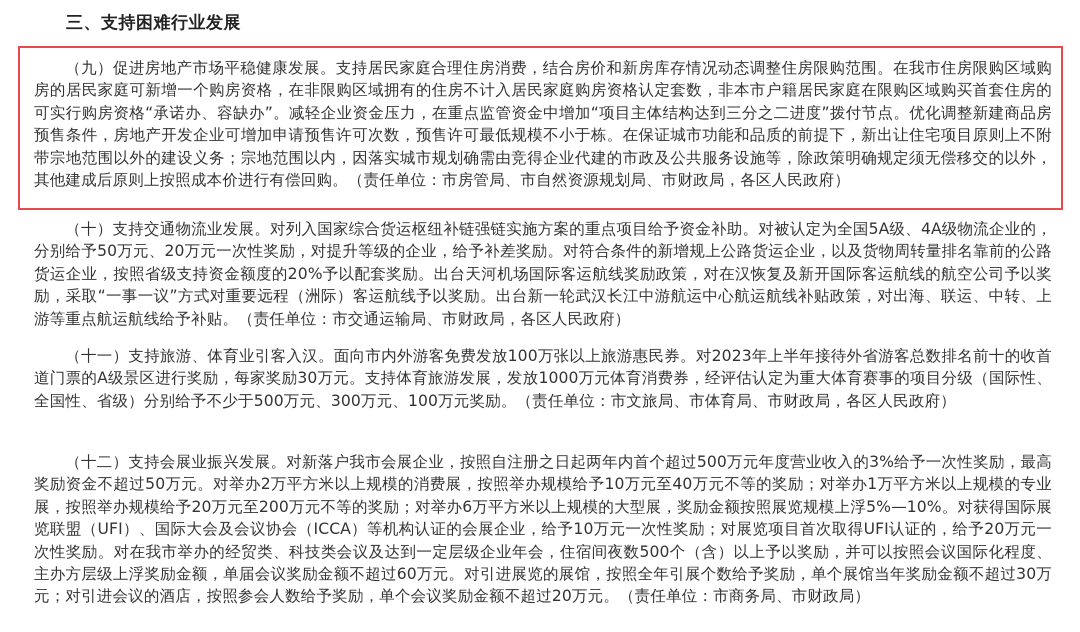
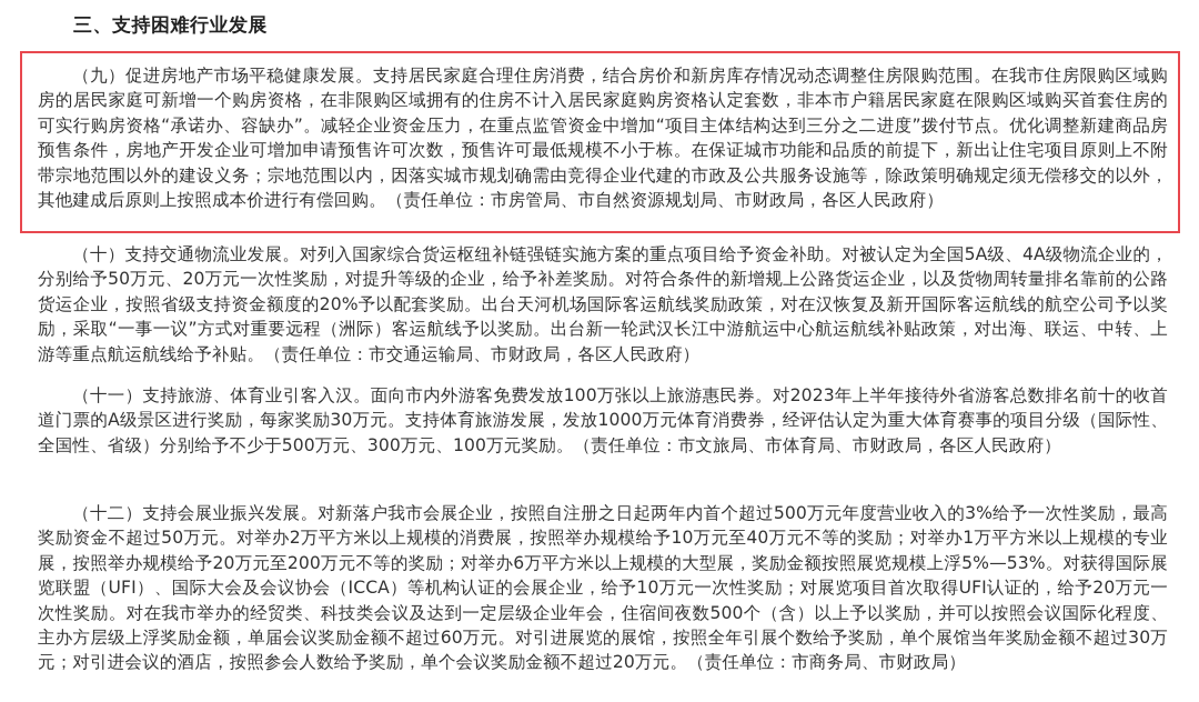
  三、支持困难行业发展
  （九）促进房地产市场平稳健康发展。支持居民家庭合理住房消费，结合房价和新房库存情况动态调整住房限购范围。在我市住房限购区域购房的居民家庭可新增一个购房资格，在非限购区域拥有的住房不计入居民家庭购房资格认定套数，非本市户籍居民家庭在限购区域购买首套住房的可实行购房资格“承诺办、容缺办”。减轻企业资金压力，在重点监管资金中增加“项目主体结构达到三分之二进度”拨付节点。优化调整新建商品房预售条件，房地产开发企业可增加申请预售许可次数，预售许可最低规模不小于栋。在保证城市功能和品质的前提下，新出让住宅项目原则上不附带宗地范围以外的建设义务；宗地范围以内，因落实城市规划确需由竞得企业代建的市政及公共服务设施等，除政策明确规定须无偿移交的以外，其他建成后原则上按照成本价进行有偿回购。（责任单位：市房管局、市自然资源规划局、市财政局，各区人民政府）
  （十）支持交通物流业发展。对列入国家综合货运枢纽补链强链实施方案的重点项目给予资金补助。对被认定为全国5A级、4A级物流企业的，分别给予50万元、20万元一次性奖励，对提升等级的企业，给予补差奖励。对符合条件的新增规上公路货运企业，以及货物周转量排名靠前的公路货运企业，按照省级支持资金额度的20%予以配套奖励。出台天河机场国际客运航线奖励政策，对在汉恢复及新开国际客运航线的航空公司予以奖励，采取“一事一议”方式对重要远程（洲际）客运航线予以奖励。出台新一轮武汉长江中游航运中心航运航线补贴政策，对出海、联运、中转、上游等重点航运航线给予补贴。（责任单位：市交通运输局、市财政局，各区人民政府）
  （十一）支持旅游、体育业引客入汉。面向市内外游客免费发放100万张以上旅游惠民券。对2023年上半年接待外省游客总数排名前十的收首道门票的A级景区进行奖励，每家奖励30万元。支持体育旅游发展，发放1000万元体育消费券，经评估认定为重大体育赛事的项目分级（国际性、全国性、省级）分别给予不少于500万元、300万元、100万元奖励。（责任单位：市文旅局、市体育局、市财政局，各区人民政府）
- （十二）支持会展业振兴发展。对新落户我市会展企业，按照自注册之日起两年内首个超过500万元年度营业收入的3%给予一次性奖励，最高奖励资金不超过50万元。对举办2万平方米以上规模的消费展，按照举办规模给予10万元至40万元不等的奖励；对举办1万平方米以上规模的专业展，按照举办规模给予20万元至200万元不等的奖励；对举办6万平方米以上规模的大型展，奖励金额按照展览规模上浮5%—10%。对获得国际展览联盟（UFI）、国际大会及会议协会（ICCA）等机构认证的会展企业，给予10万元一次性奖励；对展览项目首次取得UFI认证的，给予20万元一次性奖励。对在我市举办的经贸类、科技类会议及达到一定层级企业年会，住宿间夜数500个（含）以上予以奖励，并可以按照会议国际化程度、主办方层级上浮奖励金额，单届会议奖励金额不超过60万元。对引进展览的展馆，按照全年引展个数给予奖励，单个展馆当年奖励金额不超过30万元；对引进会议的酒店，按照参会人数给予奖励，单个会议奖励金额不超过20万元。（责任单位：市商务局、市财政局）
+ （十二）支持会展业振兴发展。对新落户我市会展企业，按照自注册之日起两年内首个超过500万元年度营业收入的3%给予一次性奖励，最高奖励资金不超过50万元。对举办2万平方米以上规模的消费展，按照举办规模给予10万元至40万元不等的奖励；对举办1万平方米以上规模的专业展，按照举办规模给予20万元至200万元不等的奖励；对举办6万平方米以上规模的大型展，奖励金额按照展览规模上浮5%—53%。对获得国际展览联盟（UFI）、国际大会及会议协会（ICCA）等机构认证的会展企业，给予10万元一次性奖励；对展览项目首次取得UFI认证的，给予20万元一次性奖励。对在我市举办的经贸类、科技类会议及达到一定层级企业年会，住宿间夜数500个（含）以上予以奖励，并可以按照会议国际化程度、主办方层级上浮奖励金额，单届会议奖励金额不超过60万元。对引进展览的展馆，按照全年引展个数给予奖励，单个展馆当年奖励金额不超过30万元；对引进会议的酒店，按照参会人数给予奖励，单个会议奖励金额不超过20万元。（责任单位：市商务局、市财政局）
